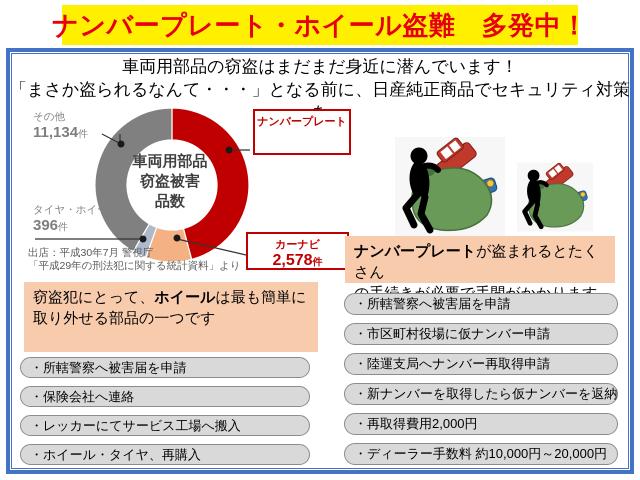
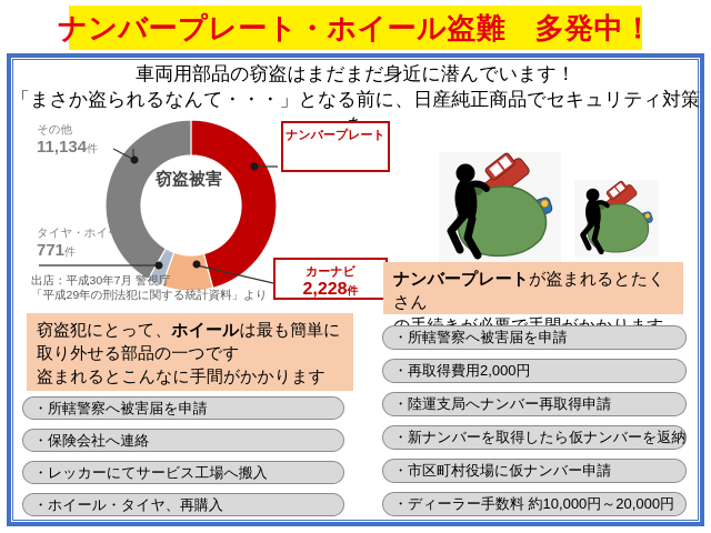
  ナンバープレート・ホイール盗難 多発中！
  車両用部品の窃盗はまだまだ身近に潜んでいます！
  「まさか盗られるなんて・・・」となる前に、日産純正商品でセキュリティ対策
- 車両用部品
  窃盗被害
- 品数
  その他
  11,134件
  タイヤ・ホイール
- 396件
+ 771件
  ナンバープレート
  カーナビ
- 2,578件
+ 2,228件
  出店：平成30年7月 警視庁
  「平成29年の刑法犯に関する統計資料」より
  窃盗犯にとって、ホイールは最も簡単に
  取り外せる部品の一つです
+ 盗まれるとこんなに手間がかかります
  ・所轄警察へ被害届を申請
  ・保険会社へ連絡
  ・レッカーにてサービス工場へ搬入
  ・ホイール・タイヤ、再購入
  ナンバープレートが盗まれるとたくさん
  ・所轄警察へ被害届を申請
- ・市区町村役場に仮ナンバー申請
+ ・再取得費用2,000円
  ・陸運支局へナンバー再取得申請
  ・新ナンバーを取得したら仮ナンバーを返納
- ・再取得費用2,000円
+ ・市区町村役場に仮ナンバー申請
  ・ディーラー手数料 約10,000円～20,000円
